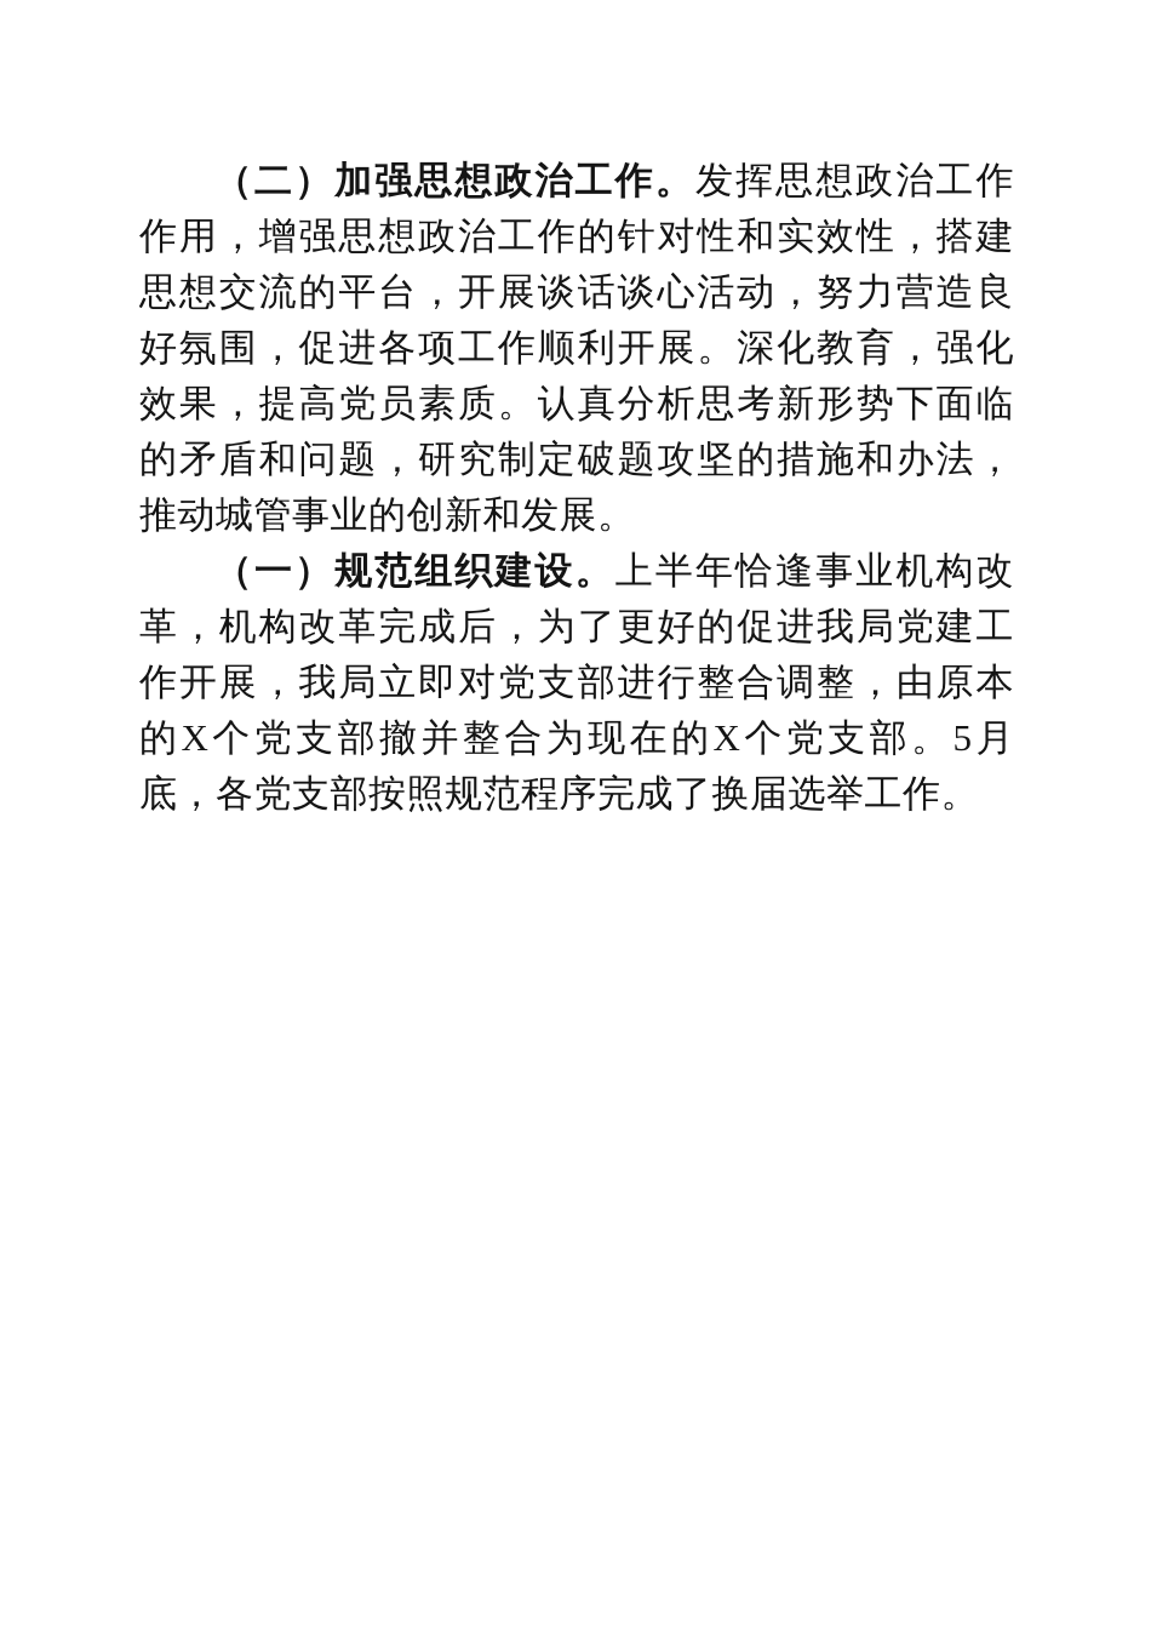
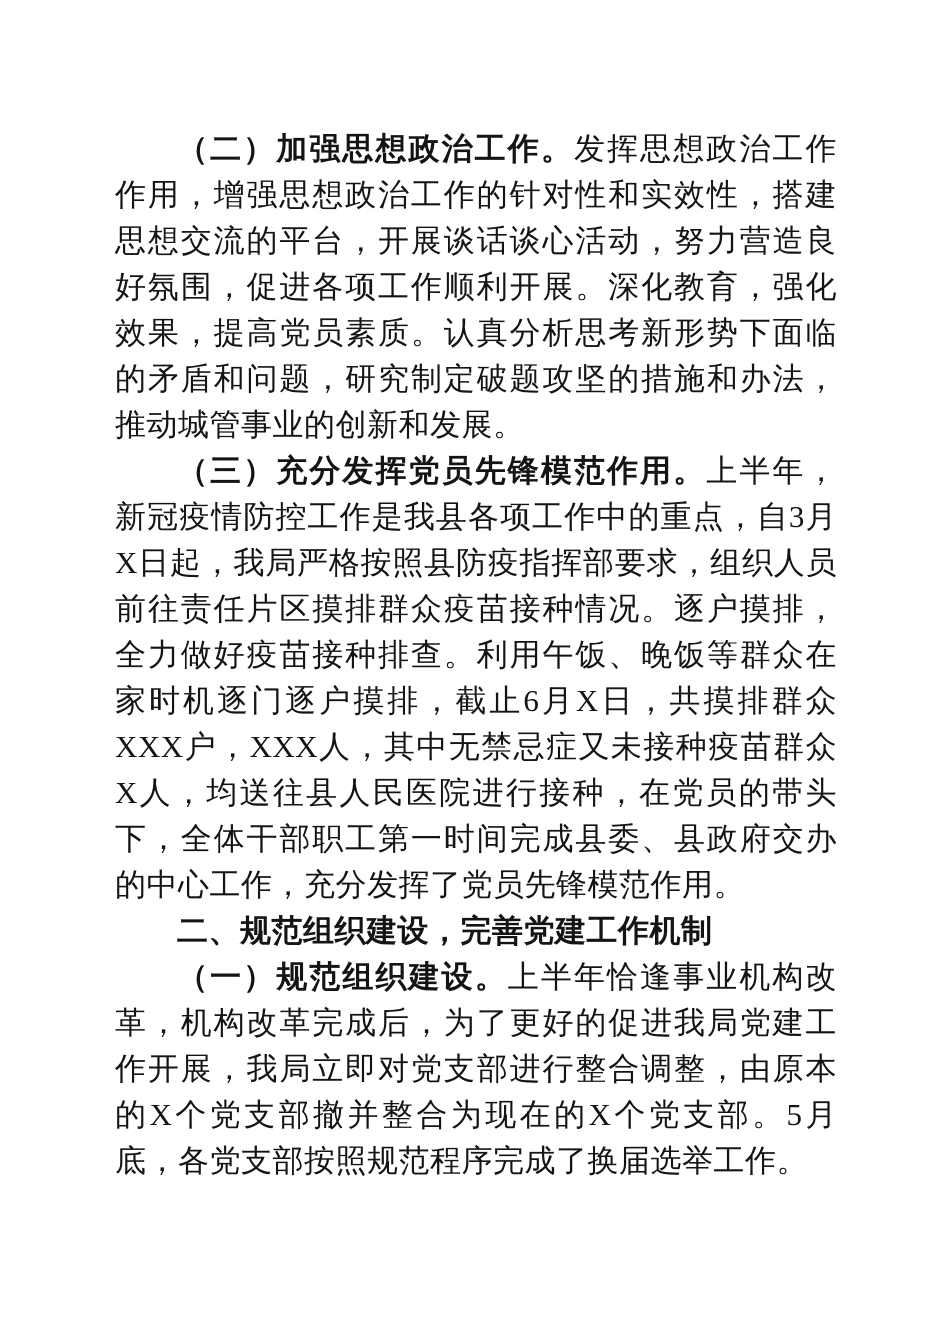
  （二）加强思想政治工作。发挥思想政治工作作用，增强思想政治工作的针对性和实效性，搭建思想交流的平台，开展谈话谈心活动，努力营造良好氛围，促进各项工作顺利开展。深化教育，强化效果，提高党员素质。认真分析思考新形势下面临的矛盾和问题，研究制定破题攻坚的措施和办法，推动城管事业的创新和发展。
+ （三）充分发挥党员先锋模范作用。上半年，新冠疫情防控工作是我县各项工作中的重点，自3月X日起，我局严格按照县防疫指挥部要求，组织人员前往责任片区摸排群众疫苗接种情况。逐户摸排，全力做好疫苗接种排查。利用午饭、晚饭等群众在家时机逐门逐户摸排，截止6月X日，共摸排群众XXX户，XXX人，其中无禁忌症又未接种疫苗群众X人，均送往县人民医院进行接种，在党员的带头下，全体干部职工第一时间完成县委、县政府交办的中心工作，充分发挥了党员先锋模范作用。
+ 二、规范组织建设，完善党建工作机制
  （一）规范组织建设。上半年恰逢事业机构改革，机构改革完成后，为了更好的促进我局党建工作开展，我局立即对党支部进行整合调整，由原本的X个党支部撤并整合为现在的X个党支部。5月底，各党支部按照规范程序完成了换届选举工作。
